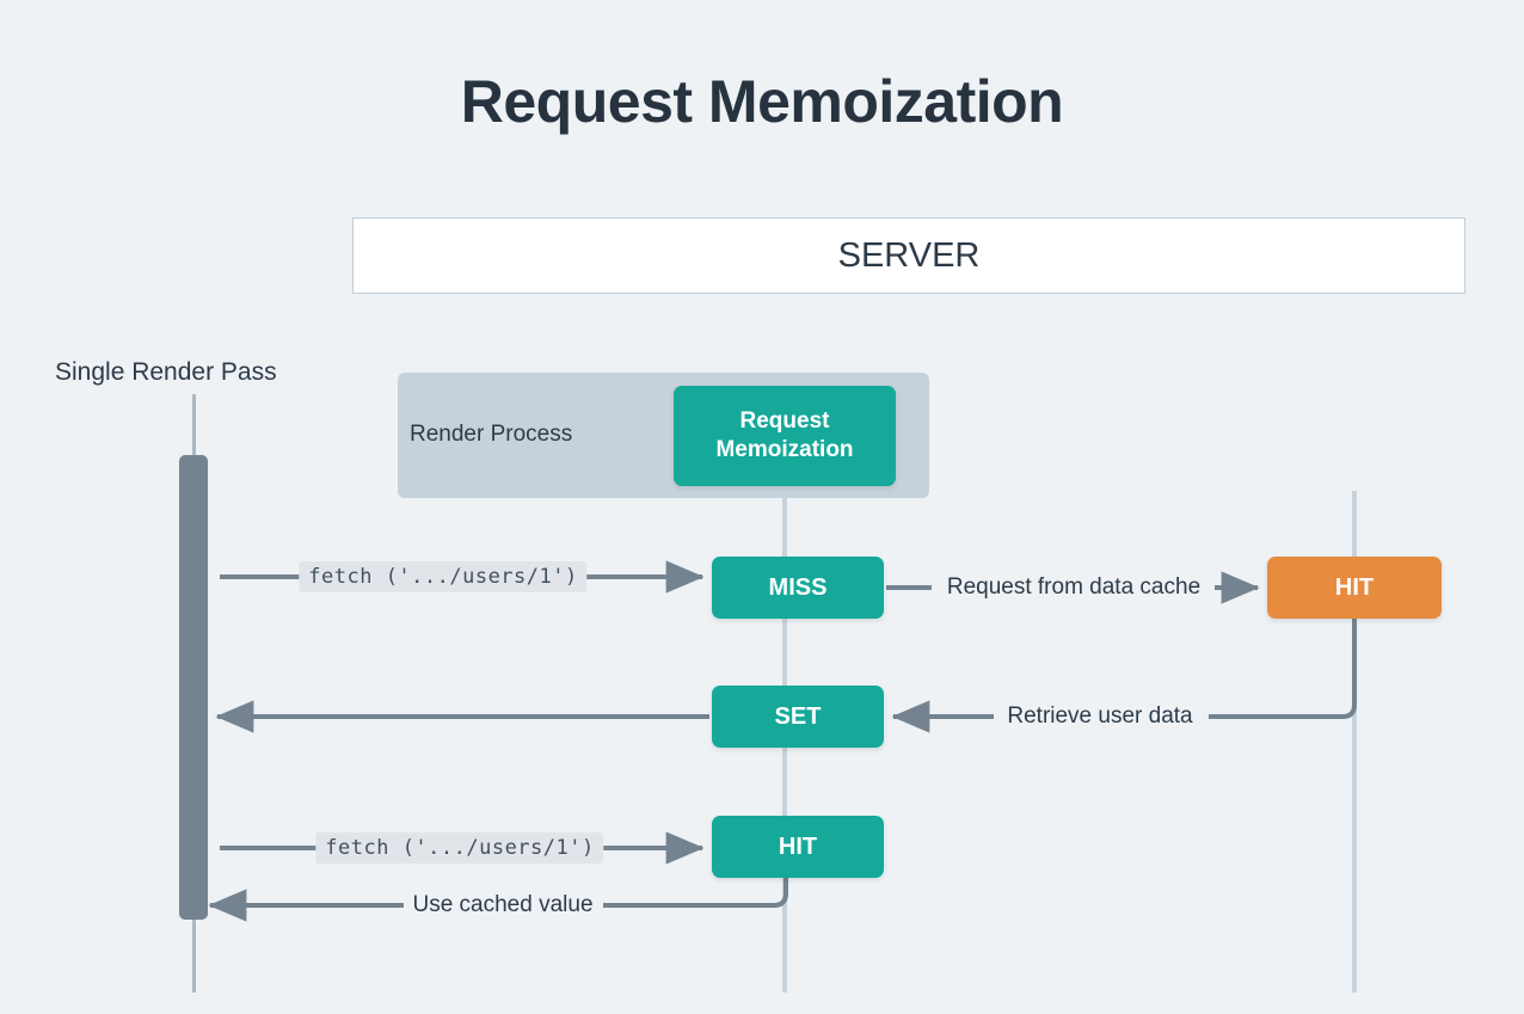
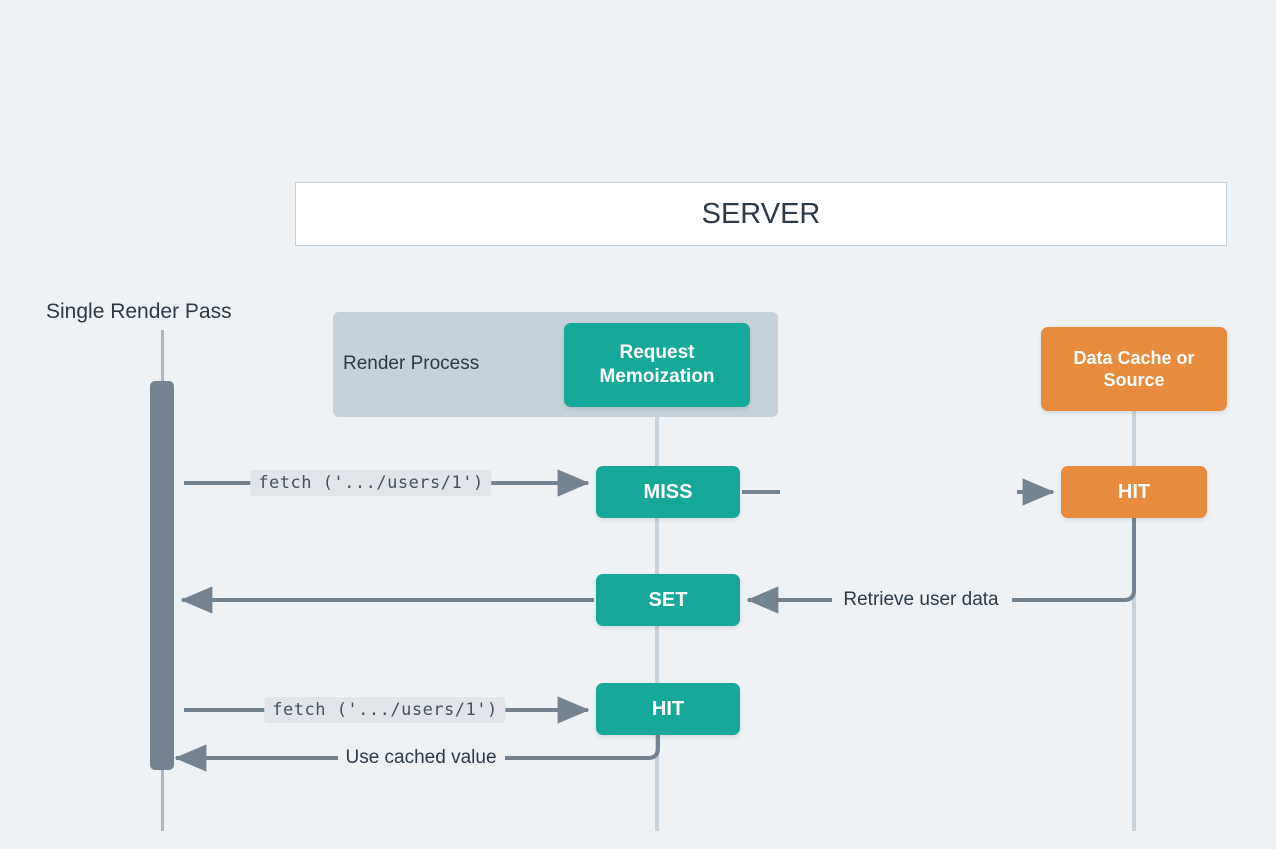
- Request Memoization
  SERVER
  Single Render Pass
  Render Process
  Request
  Memoization
+ Data Cache or
+ Source
  MISS
  HIT
  SET
  HIT
  fetch ('.../users/1')
- Request from data cache
  Retrieve user data
  fetch ('.../users/1')
  Use cached value
